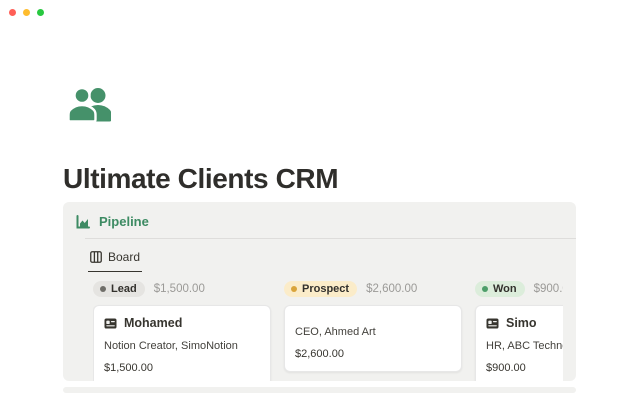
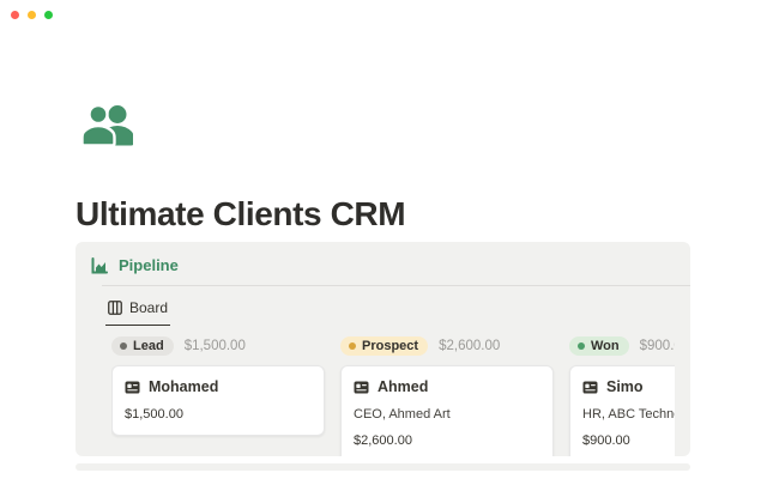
  Ultimate Clients CRM
  Pipeline
  Board
  Lead
  $1,500.00
  Mohamed
- Notion Creator, SimoNotion
  $1,500.00
  Prospect
  $2,600.00
+ Ahmed
  CEO, Ahmed Art
  $2,600.00
  Won
  $900.
  Simo
  $900.00
